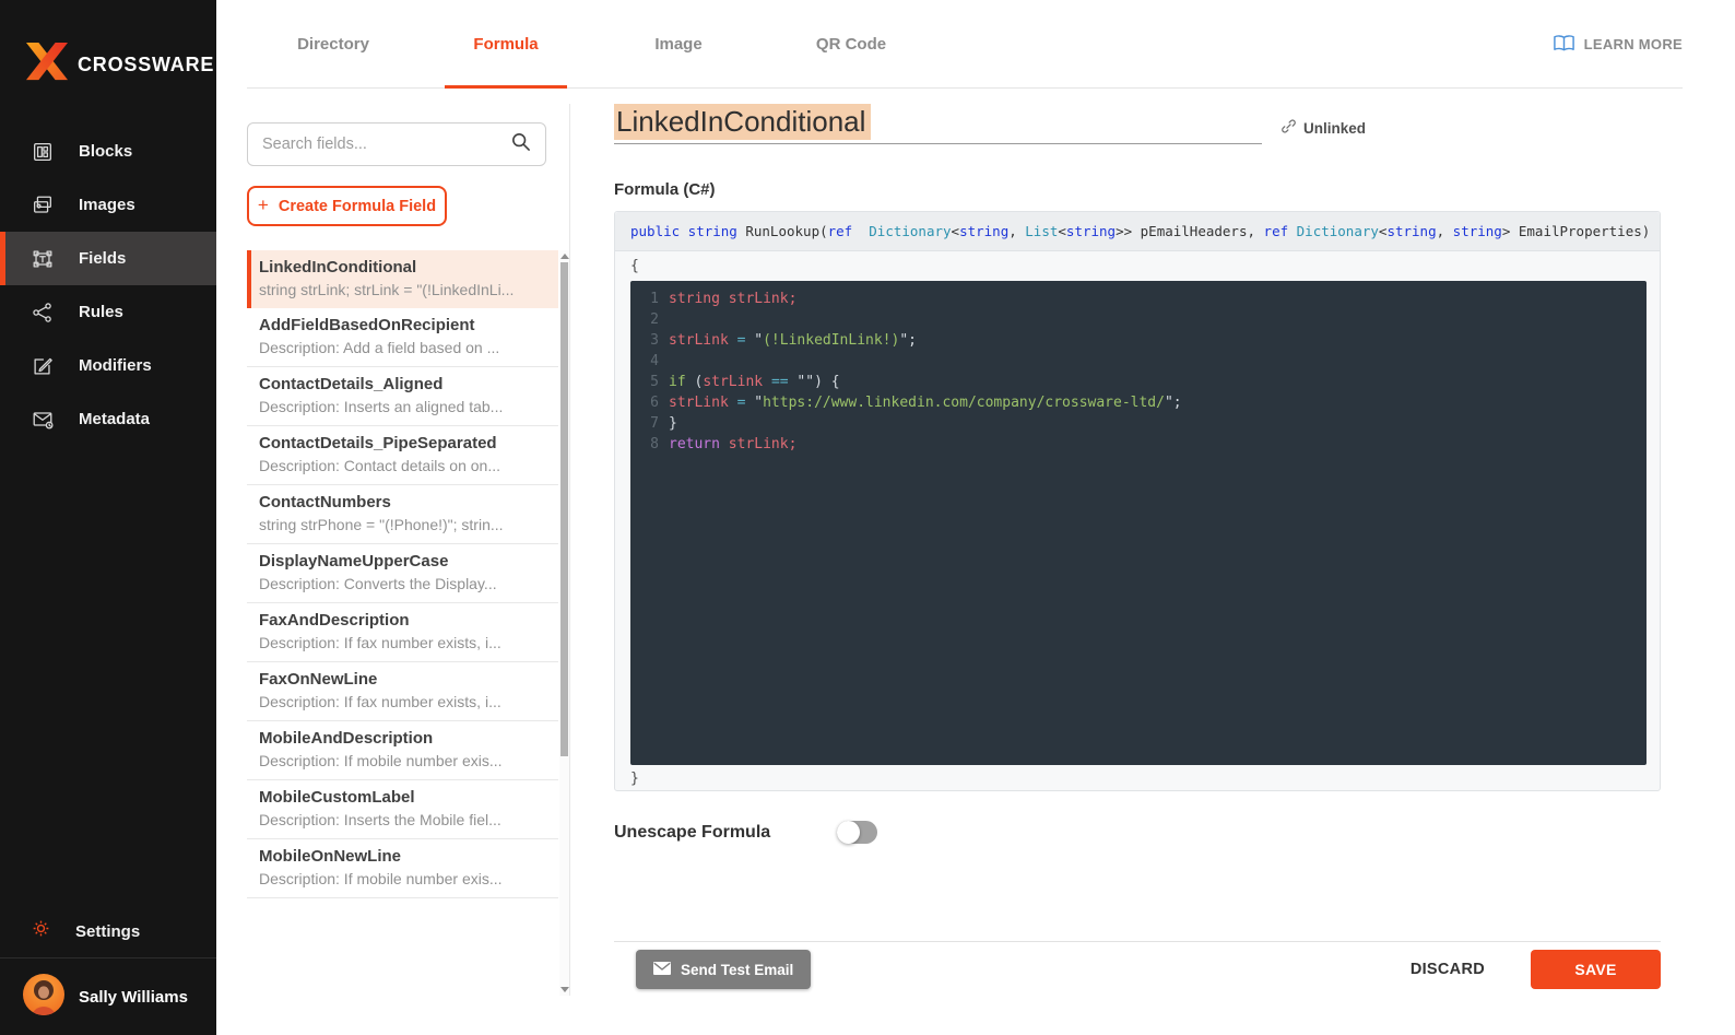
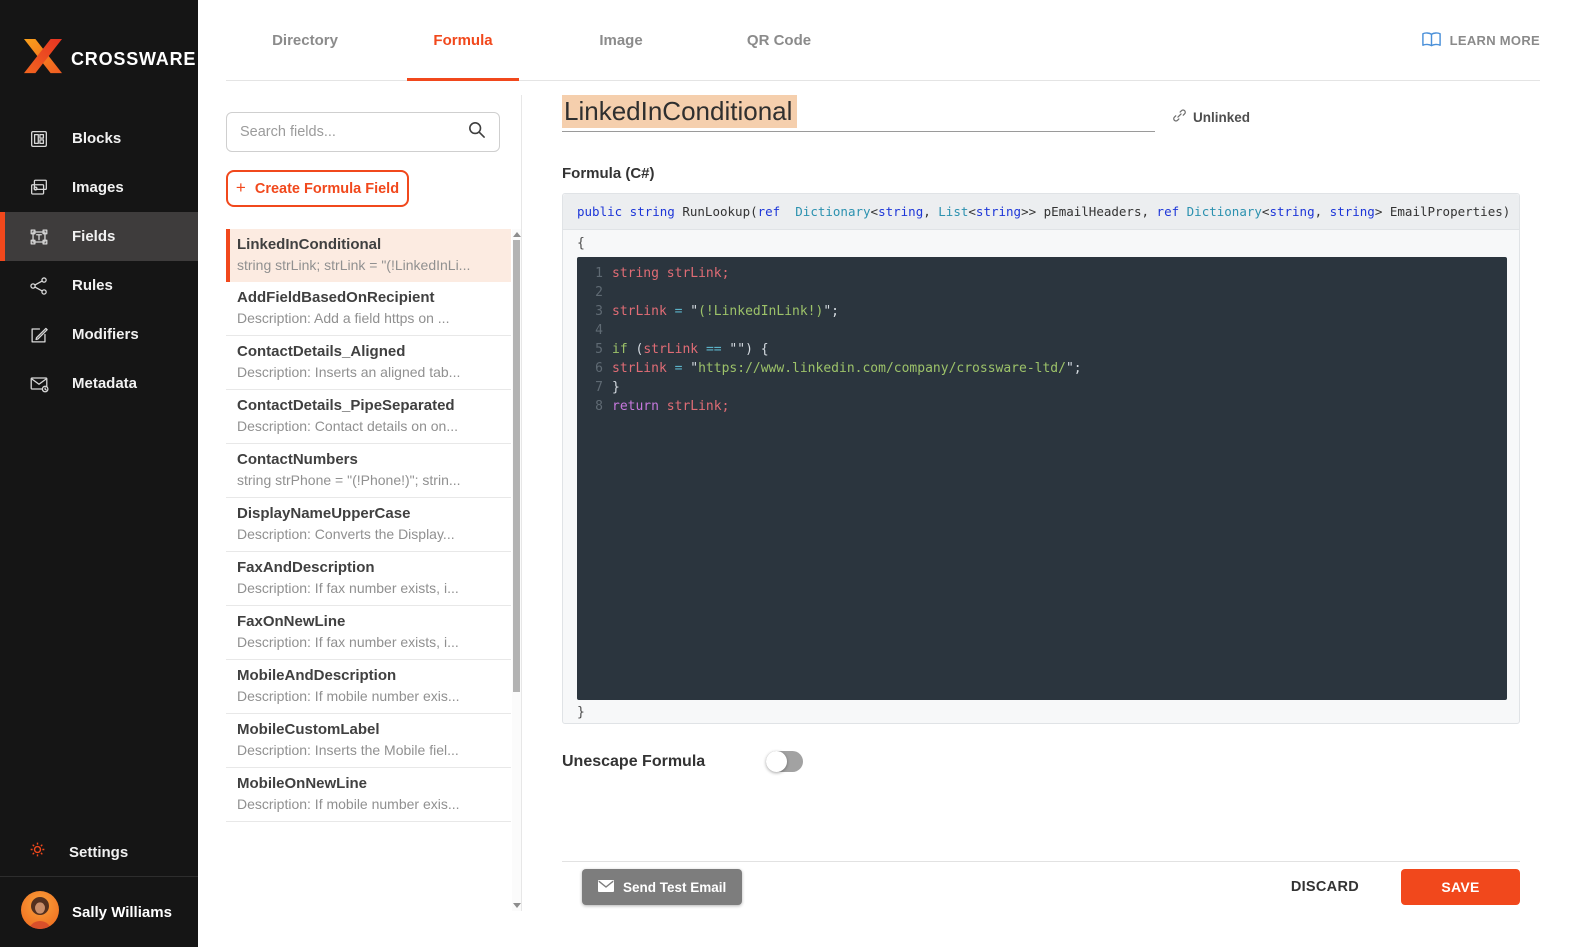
  CROSSWARE
  Blocks
  Images
  Fields
  Rules
  Modifiers
  Metadata
  Settings
  Sally Williams
  Directory
  Formula
  Image
  QR Code
  LEARN MORE
  Search fields...
  +
  Create Formula Field
  LinkedInConditional
  string strLink; strLink = "(!LinkedInLi...
  AddFieldBasedOnRecipient
- Description: Add a field based on ...
+ Description: Add a field https on ...
  ContactDetails_Aligned
  Description: Inserts an aligned tab...
  ContactDetails_PipeSeparated
  Description: Contact details on on...
  ContactNumbers
  string strPhone = "(!Phone!)"; strin...
  DisplayNameUpperCase
  Description: Converts the Display...
  FaxAndDescription
  Description: If fax number exists, i...
  FaxOnNewLine
  Description: If fax number exists, i...
  MobileAndDescription
  Description: If mobile number exis...
  MobileCustomLabel
  Description: Inserts the Mobile fiel...
  MobileOnNewLine
  Description: If mobile number exis...
  LinkedInConditional
  Unlinked
  Formula (C#)
  public string
  RunLookup(
  ref
  Dictionary
  <
  string
  ,
  List
  <
  string
  >> pEmailHeaders,
  ref
  Dictionary
  <
  string
  ,
  string
  > EmailProperties)
  {
  1
  string strLink;
  2
  3
  strLink
  =
  "
  (!LinkedInLink!)
  ";
  4
  5
  if
  (
  strLink
  ==
  ""
  ) {
  6
  strLink
  =
  "
  https://www.linkedin.com/company/crossware-ltd/
  ";
  7
  }
  8
  return
  strLink;
  }
  Unescape Formula
  Send Test Email
  DISCARD
  SAVE
